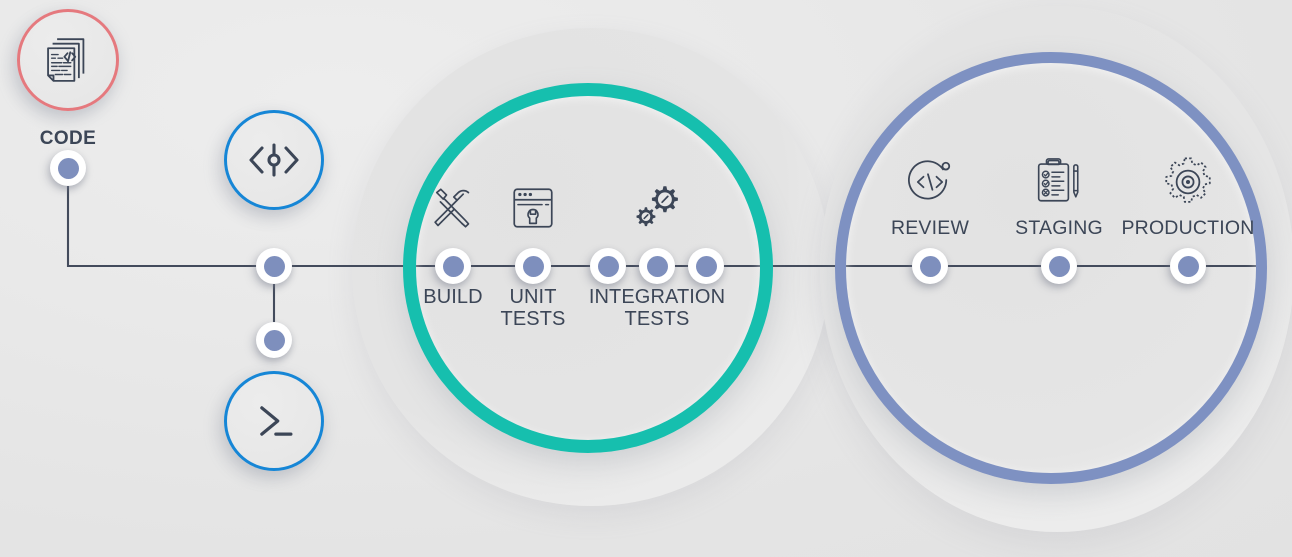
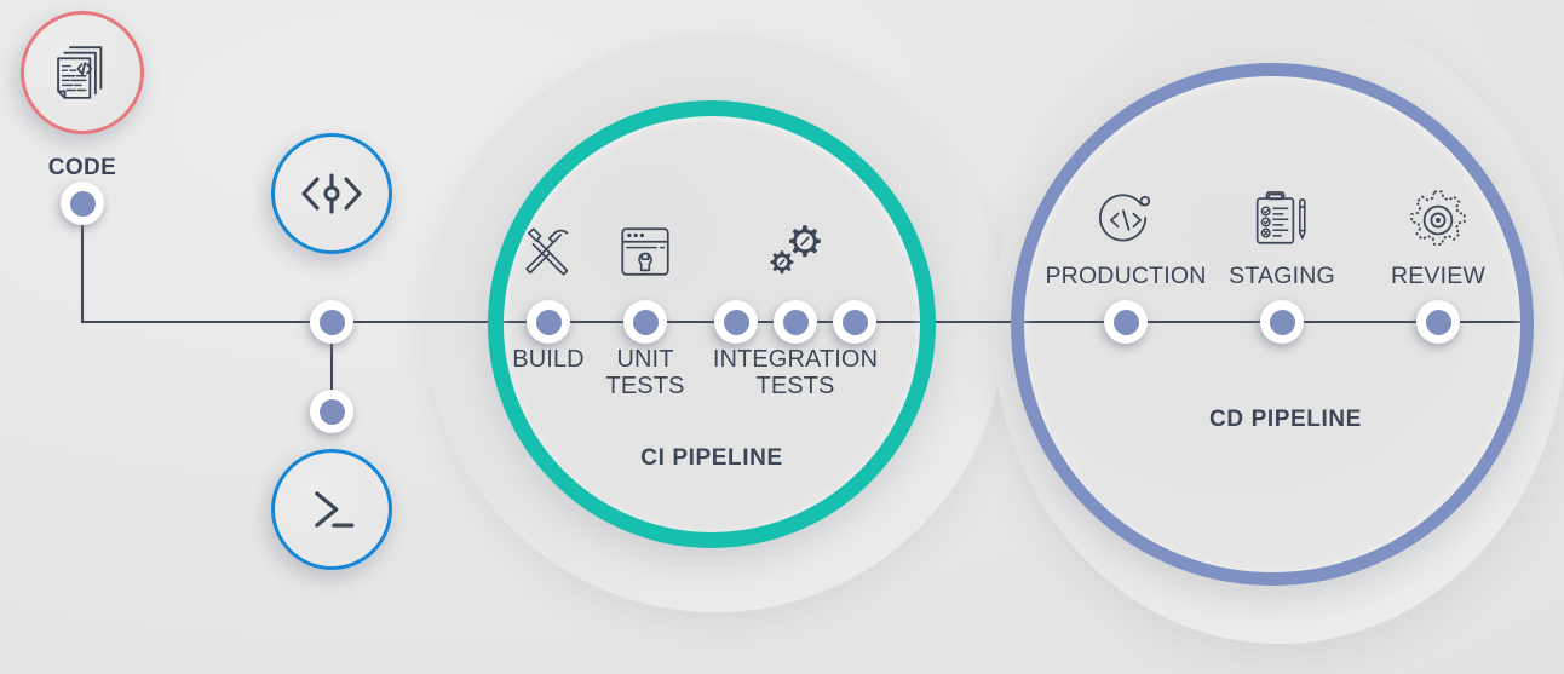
  CODE
  BUILD
  UNIT
  TESTS
  INTEGRATION
  TESTS
- REVIEW
+ PRODUCTION
  STAGING
- PRODUCTION
+ REVIEW
+ CI PIPELINE
+ CD PIPELINE
